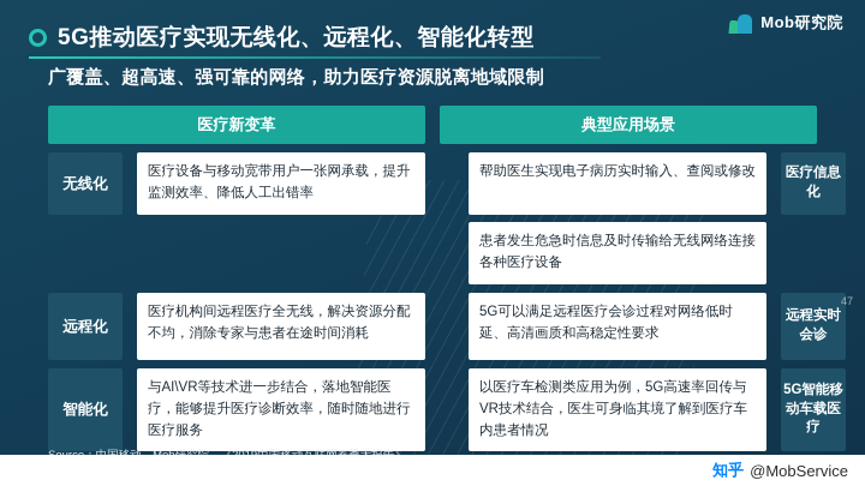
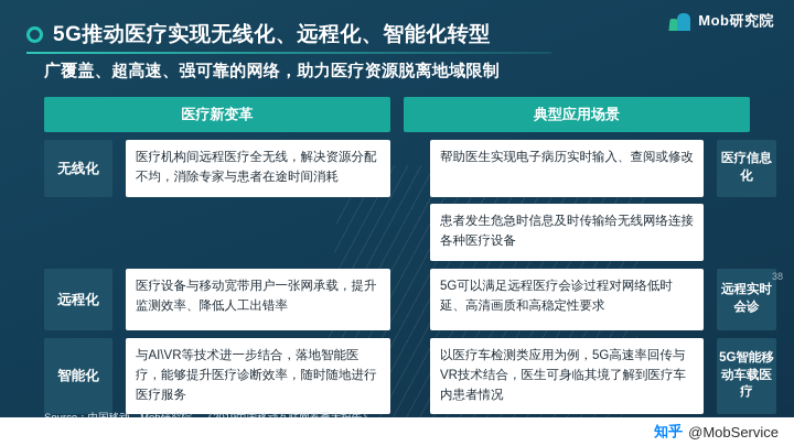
  5G推动医疗实现无线化、远程化、智能化转型
  广覆盖、超高速、强可靠的网络，助力医疗资源脱离地域限制
  Mob研究院
  医疗新变革
  典型应用场景
  无线化
- 医疗设备与移动宽带用户一张网承载，提升监测效率、降低人工出错率
+ 医疗机构间远程医疗全无线，解决资源分配不均，消除专家与患者在途时间消耗
  帮助医生实现电子病历实时输入、查阅或修改
  医疗信息化
  患者发生危急时信息及时传输给无线网络连接各种医疗设备
  远程化
- 医疗机构间远程医疗全无线，解决资源分配不均，消除专家与患者在途时间消耗
+ 医疗设备与移动宽带用户一张网承载，提升监测效率、降低人工出错率
  5G可以满足远程医疗会诊过程对网络低时延、高清画质和高稳定性要求
  远程实时会诊
  智能化
  与AI\VR等技术进一步结合，落地智能医疗，能够提升医疗诊断效率，随时随地进行医疗服务
  以医疗车检测类应用为例，5G高速率回传与VR技术结合，医生可身临其境了解到医疗车内患者情况
  5G智能移动车载医疗
- 47
+ 38
  知乎
  @MobService
